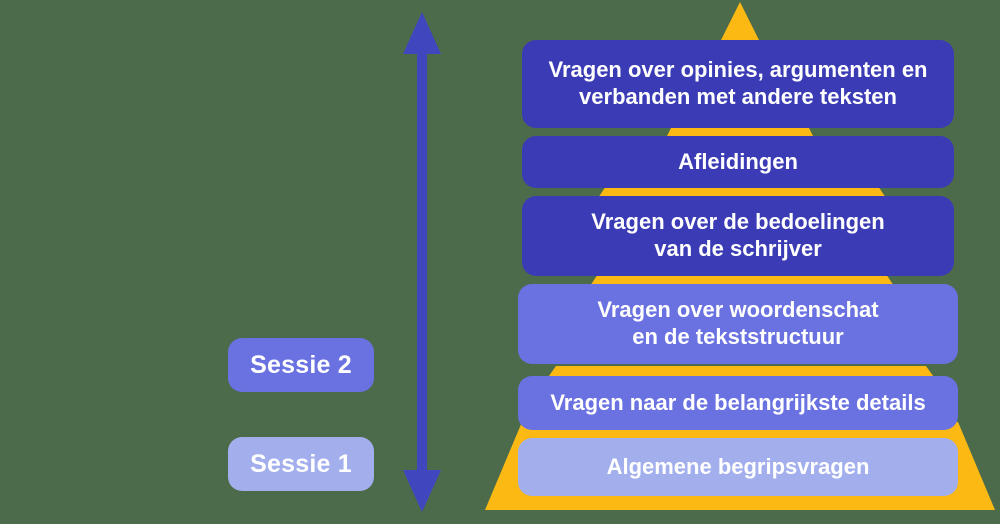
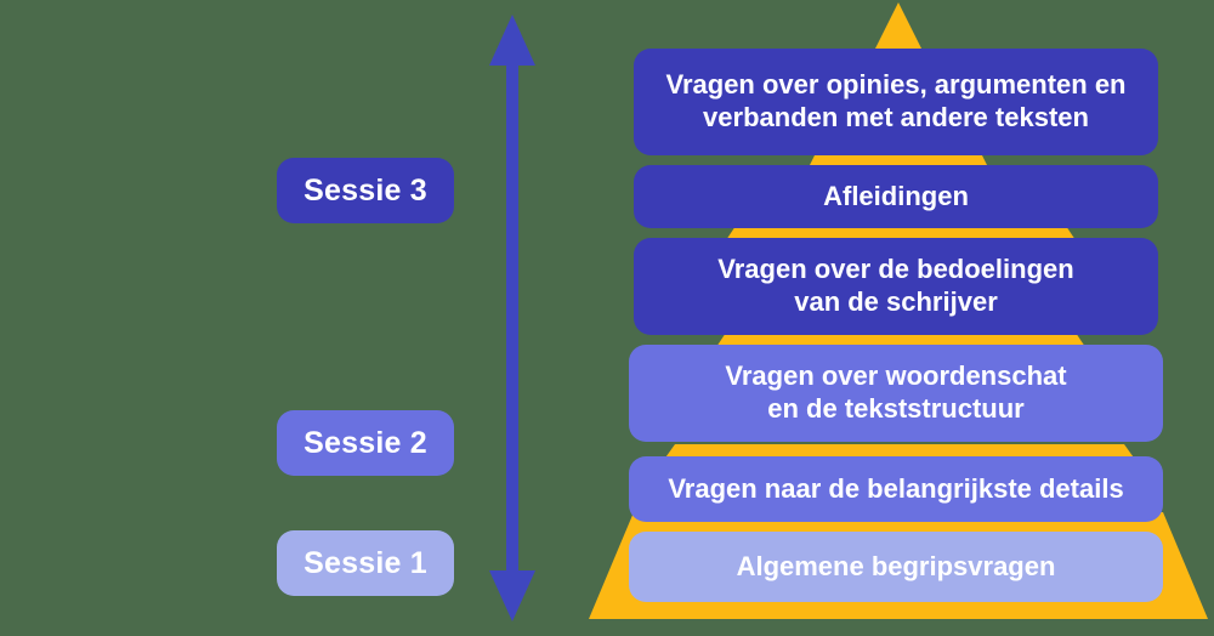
+ Sessie 3
  Sessie 2
  Sessie 1
  Vragen over opinies, argumenten en
  verbanden met andere teksten
  Afleidingen
  Vragen over de bedoelingen
  van de schrijver
  Vragen over woordenschat
  en de tekststructuur
  Vragen naar de belangrijkste details
  Algemene begripsvragen
